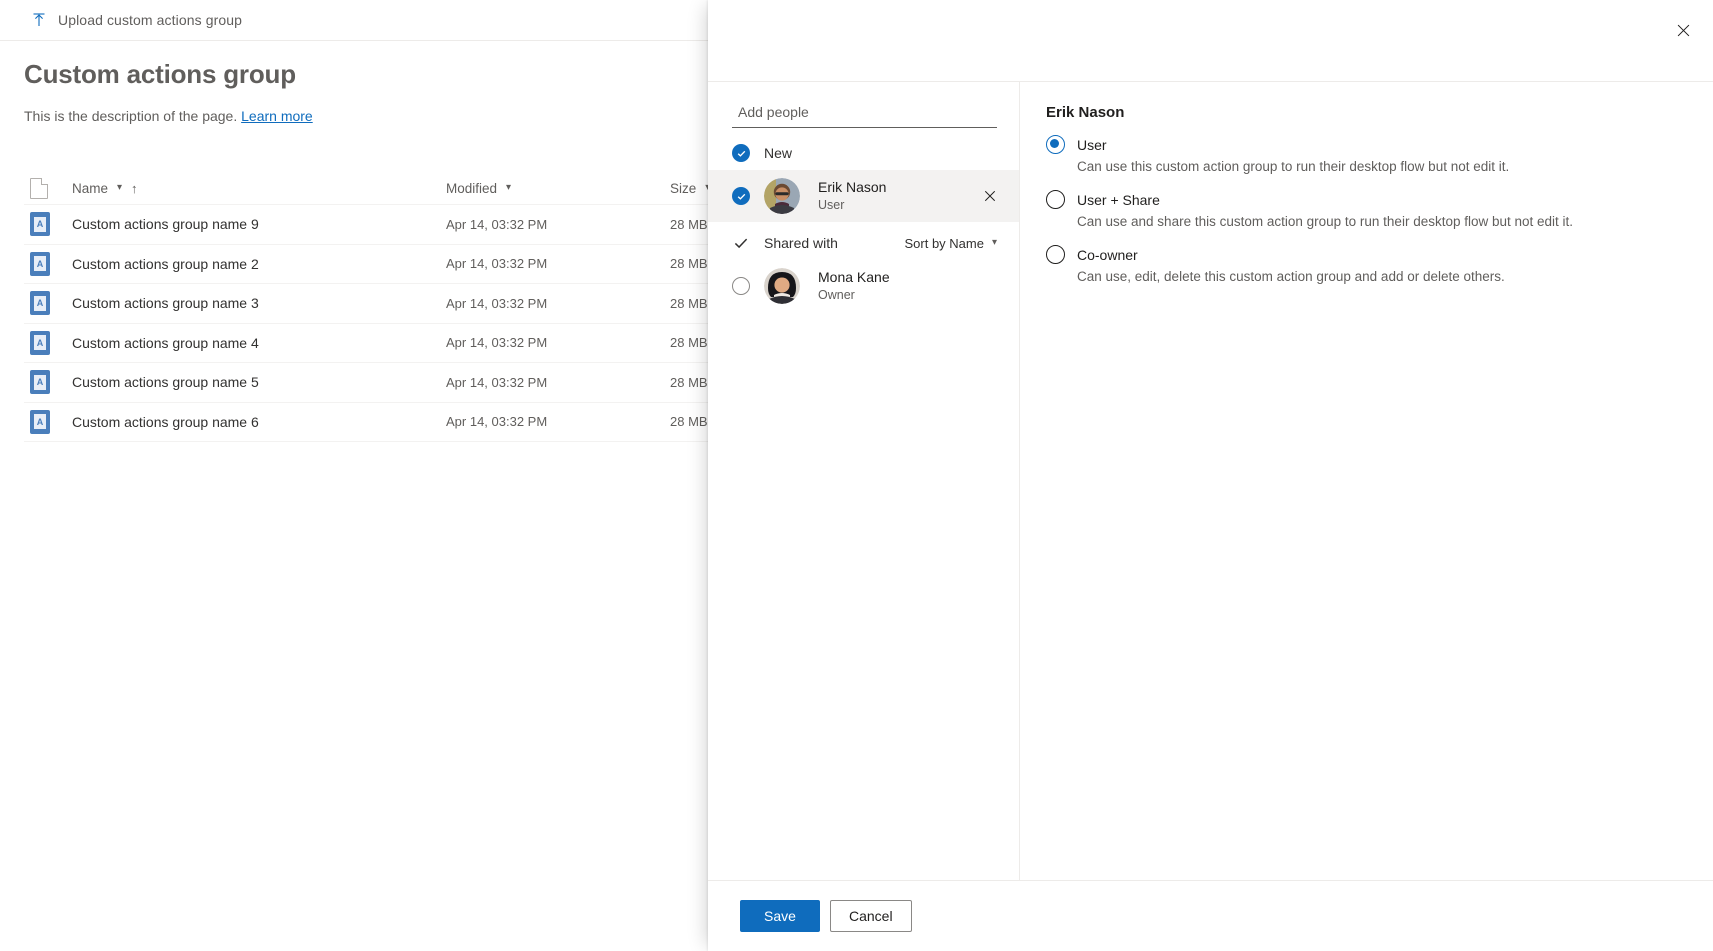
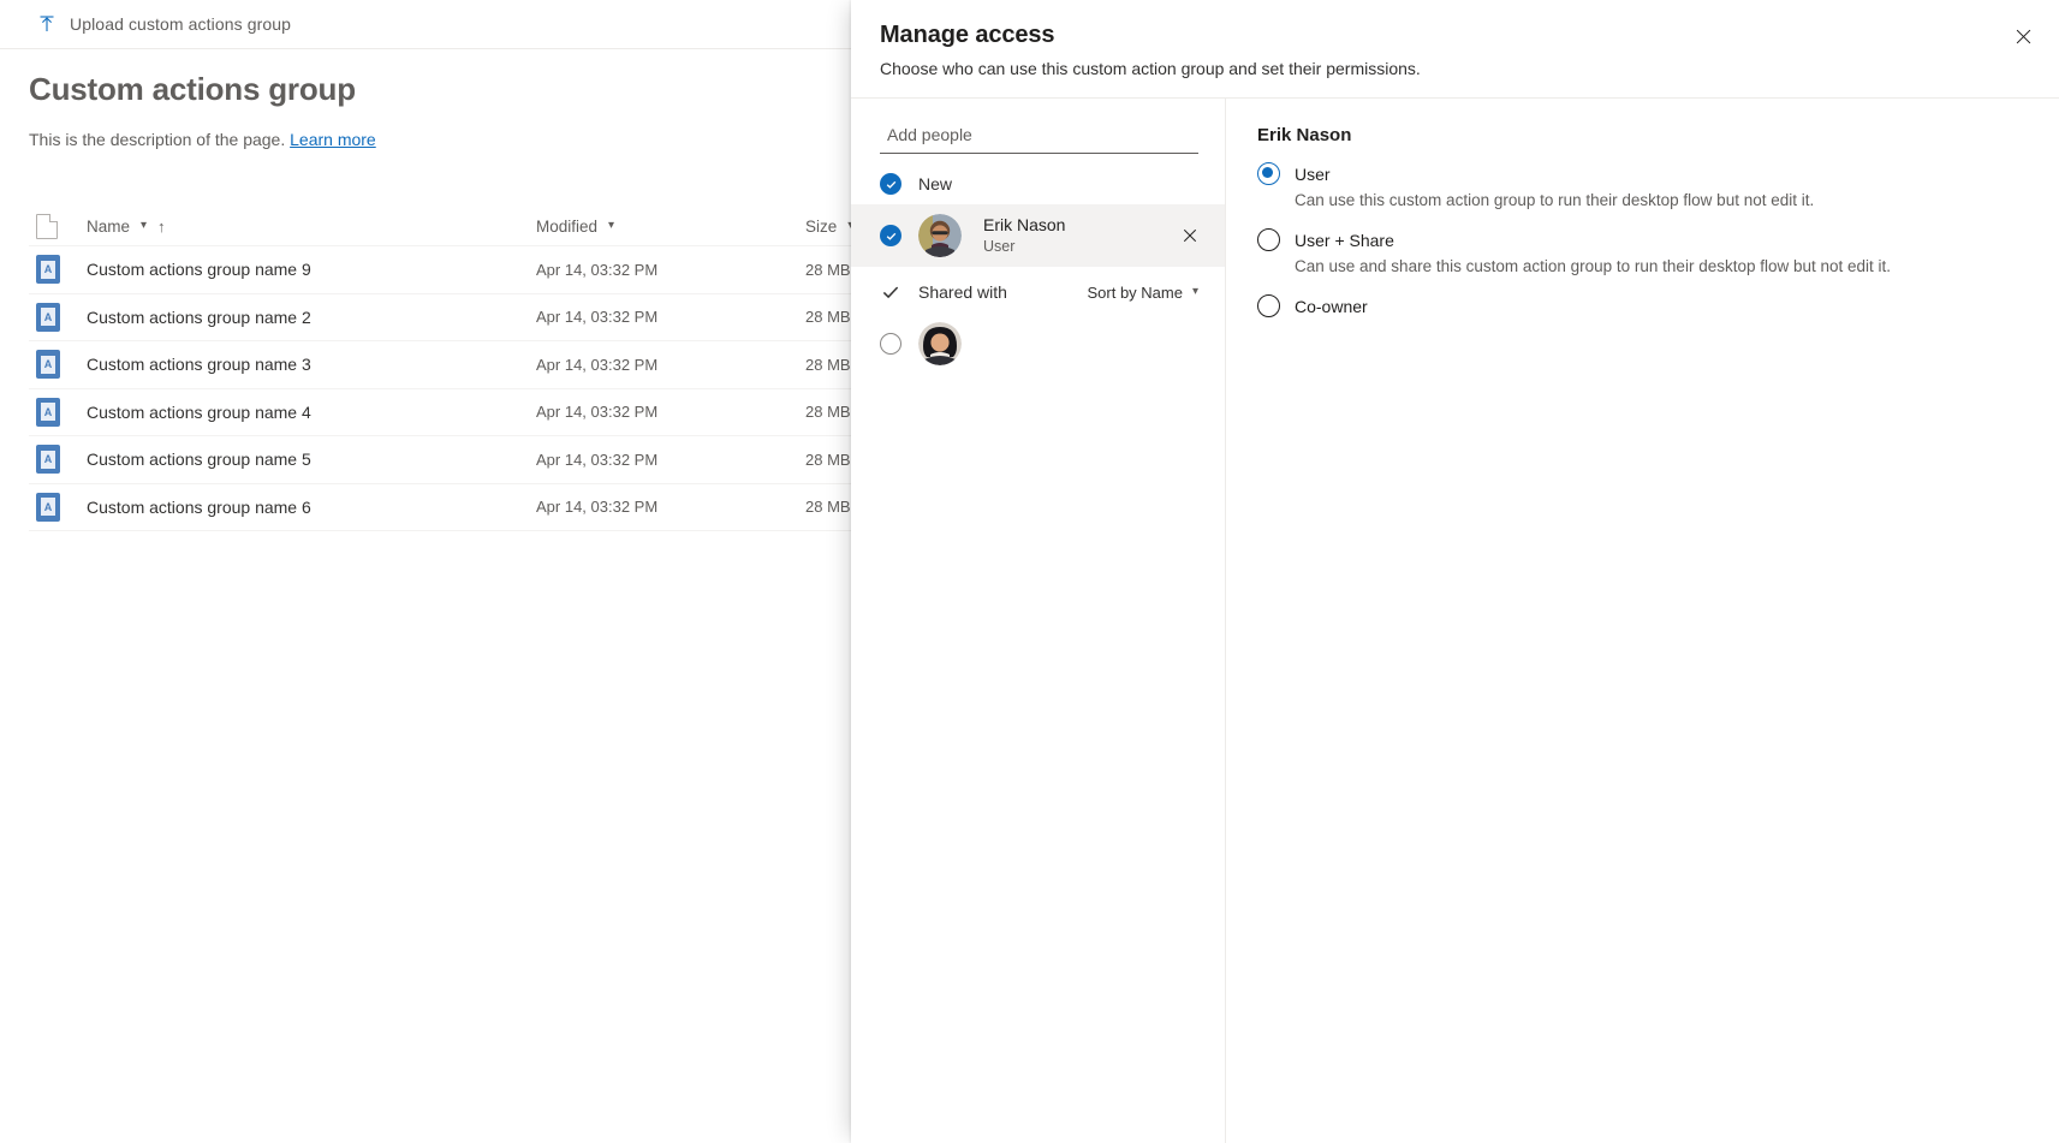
  Upload custom actions group
  Custom actions group
  This is the description of the page. Learn more
  Name
  ▾
  ↑
  Modified
  ▾
  Size
  A
  Custom actions group name 9
  Apr 14, 03:32 PM
  28 MB
  A
  Custom actions group name 2
  Apr 14, 03:32 PM
  28 MB
  A
  Custom actions group name 3
  Apr 14, 03:32 PM
  28 MB
  A
  Custom actions group name 4
  Apr 14, 03:32 PM
  28 MB
  A
  Custom actions group name 5
  Apr 14, 03:32 PM
  28 MB
  A
  Custom actions group name 6
  Apr 14, 03:32 PM
  28 MB
+ Manage access
+ Choose who can use this custom action group and set their permissions.
  Add people
  New
  Erik Nason
  User
  Shared with
  Sort by Name
  ▾
- Mona Kane
- Owner
  Erik Nason
  User
  Can use this custom action group to run their desktop flow but not edit it.
  User + Share
  Can use and share this custom action group to run their desktop flow but not edit it.
  Co-owner
- Can use, edit, delete this custom action group and add or delete others.
- Save
- Cancel
